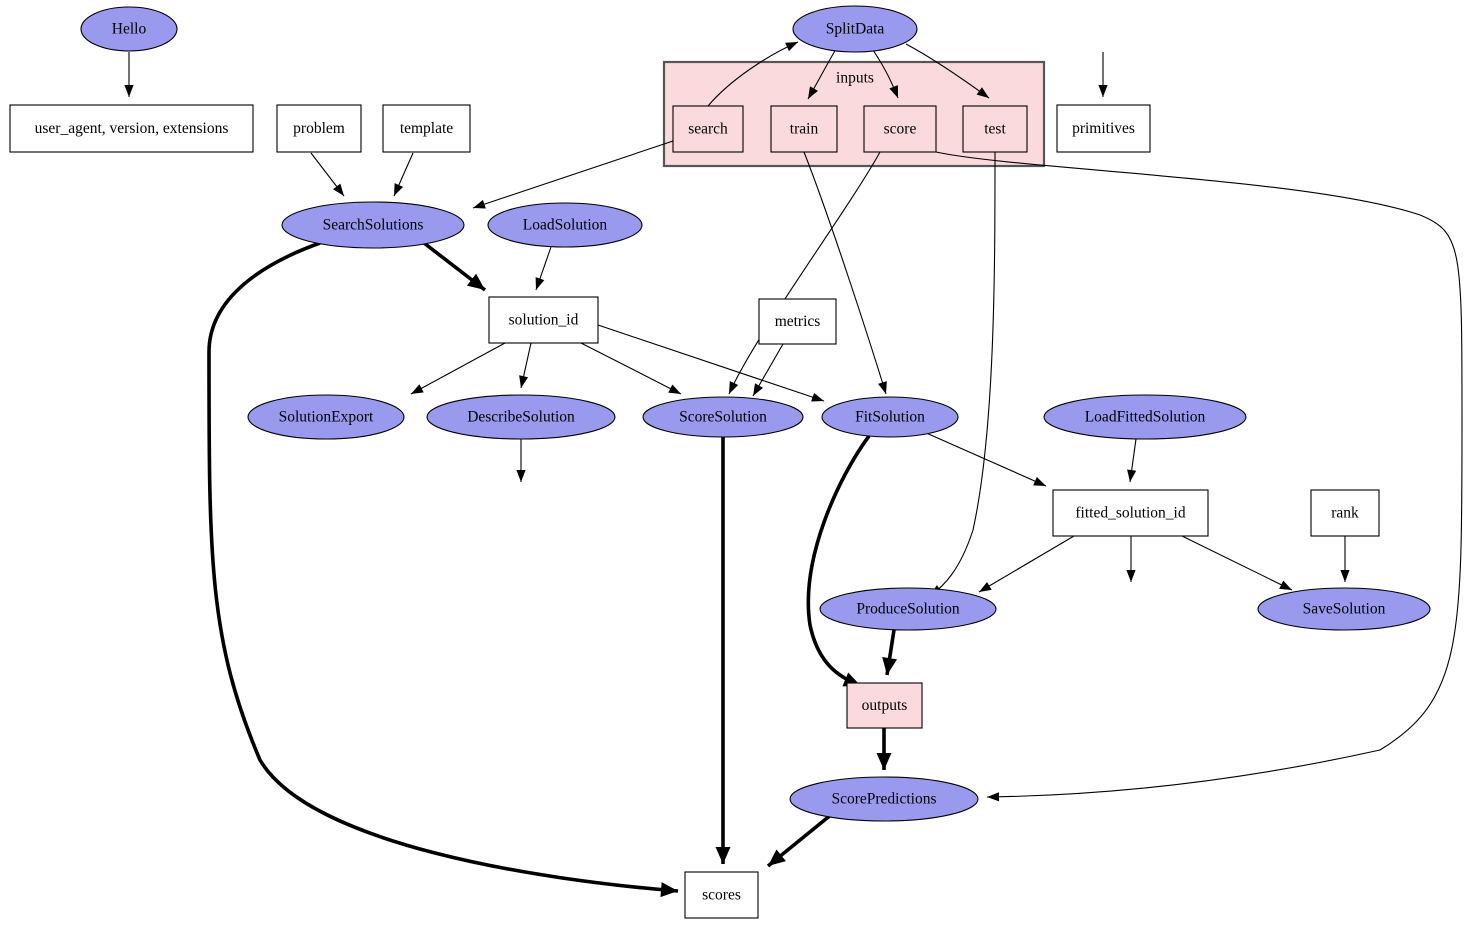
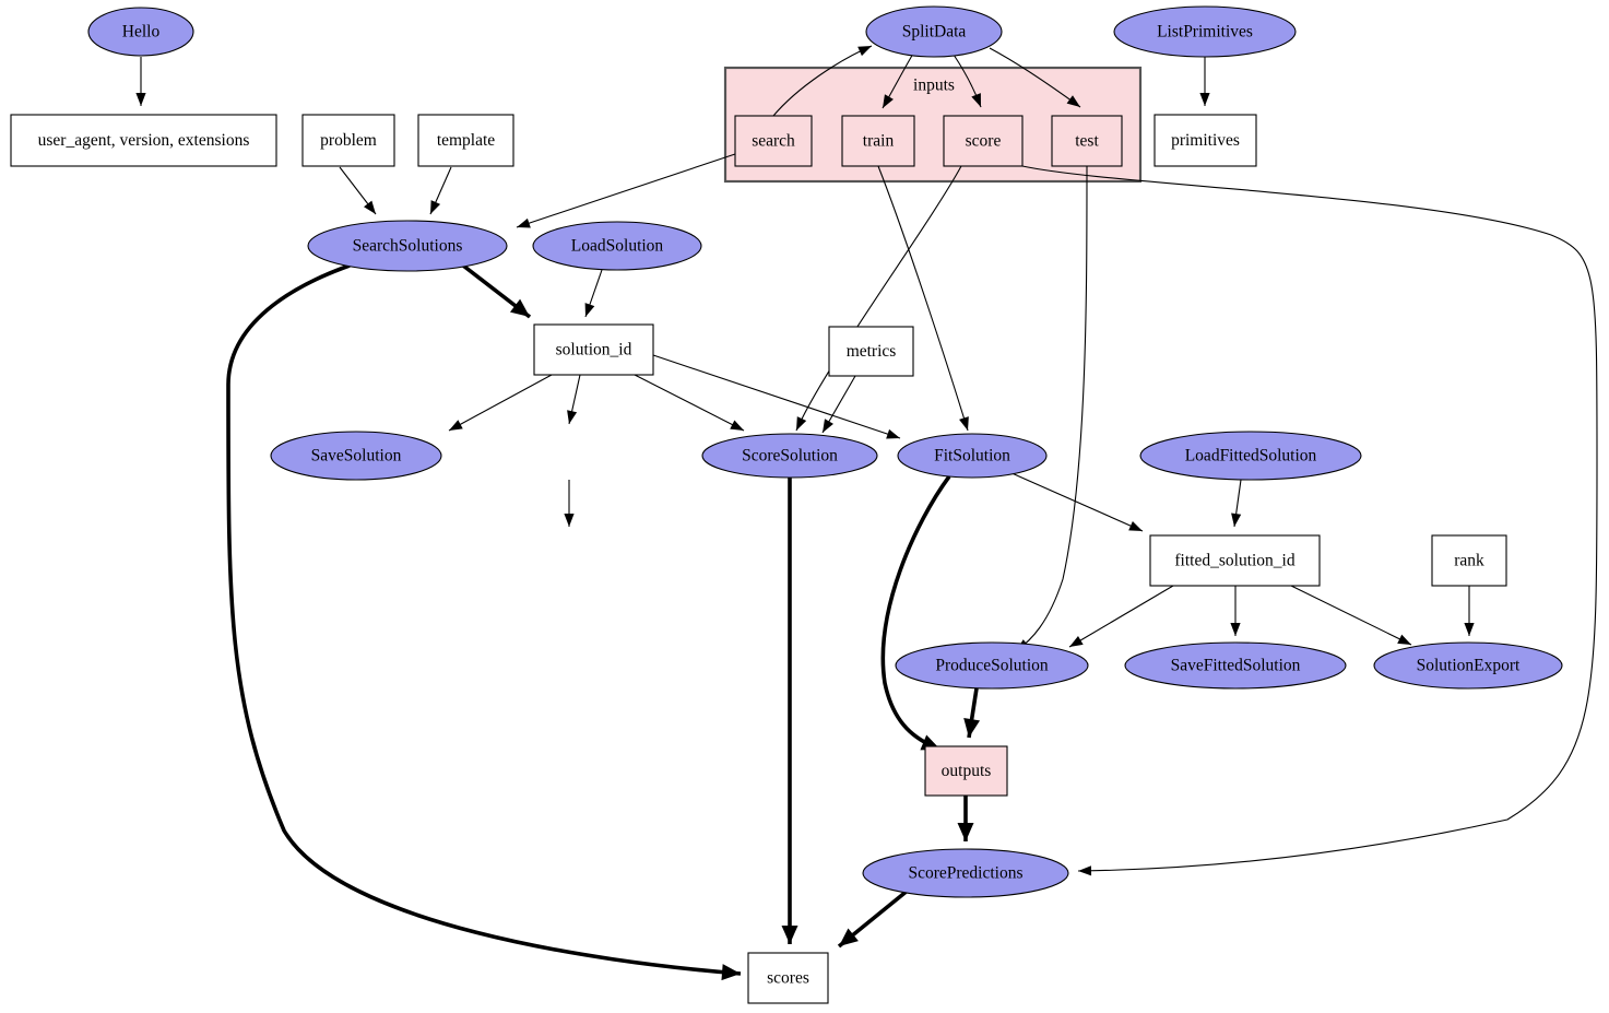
  inputs
  Hello
  user_agent, version, extensions
  problem
  template
  SplitData
+ ListPrimitives
  primitives
  search
  train
  score
  test
  SearchSolutions
  LoadSolution
  solution_id
  metrics
- SolutionExport
+ SaveSolution
- DescribeSolution
  ScoreSolution
  FitSolution
  LoadFittedSolution
  fitted_solution_id
  rank
  ProduceSolution
+ SaveFittedSolution
- SaveSolution
+ SolutionExport
  outputs
  ScorePredictions
  scores
